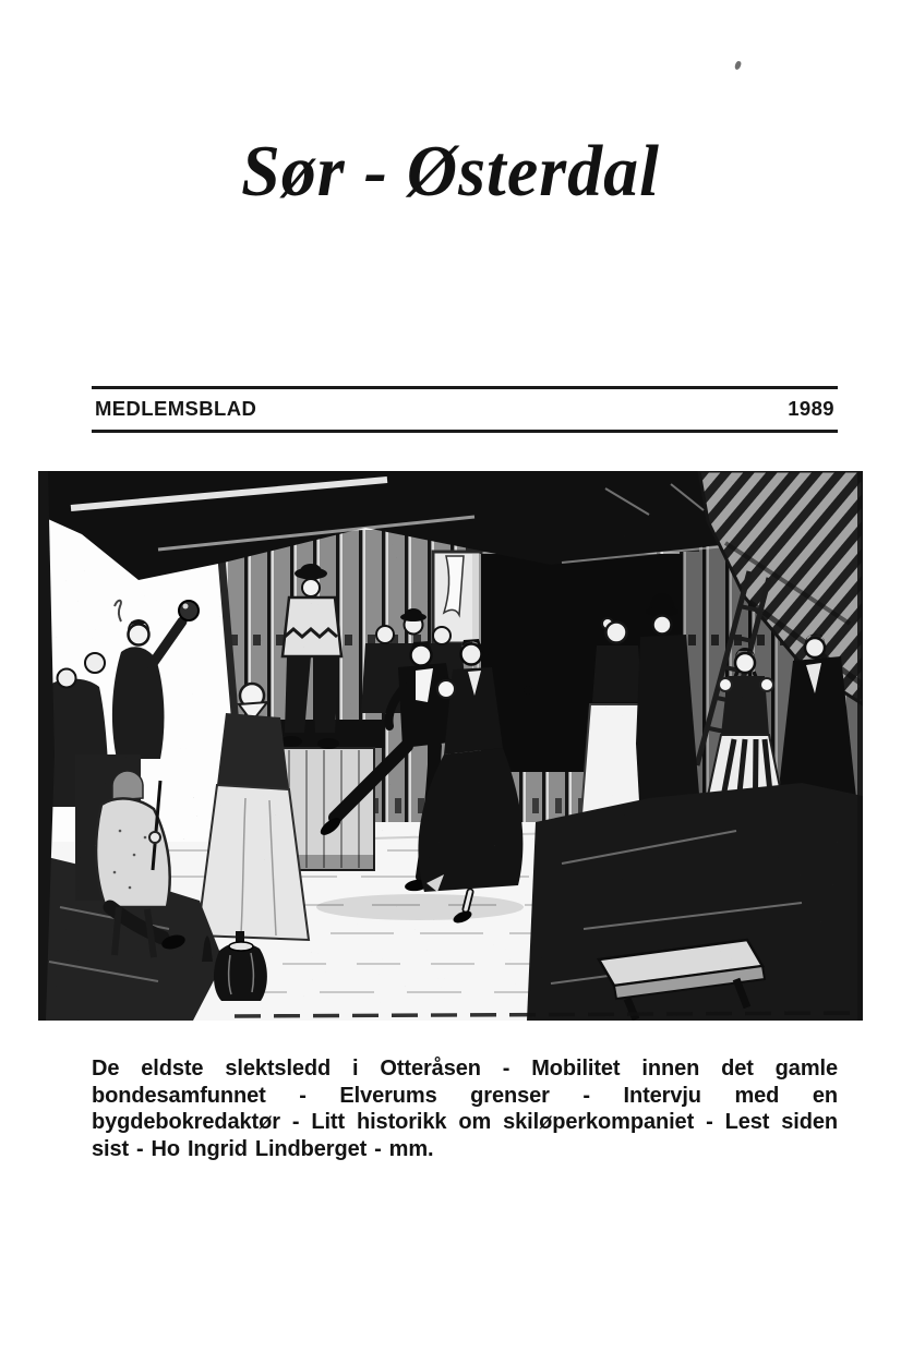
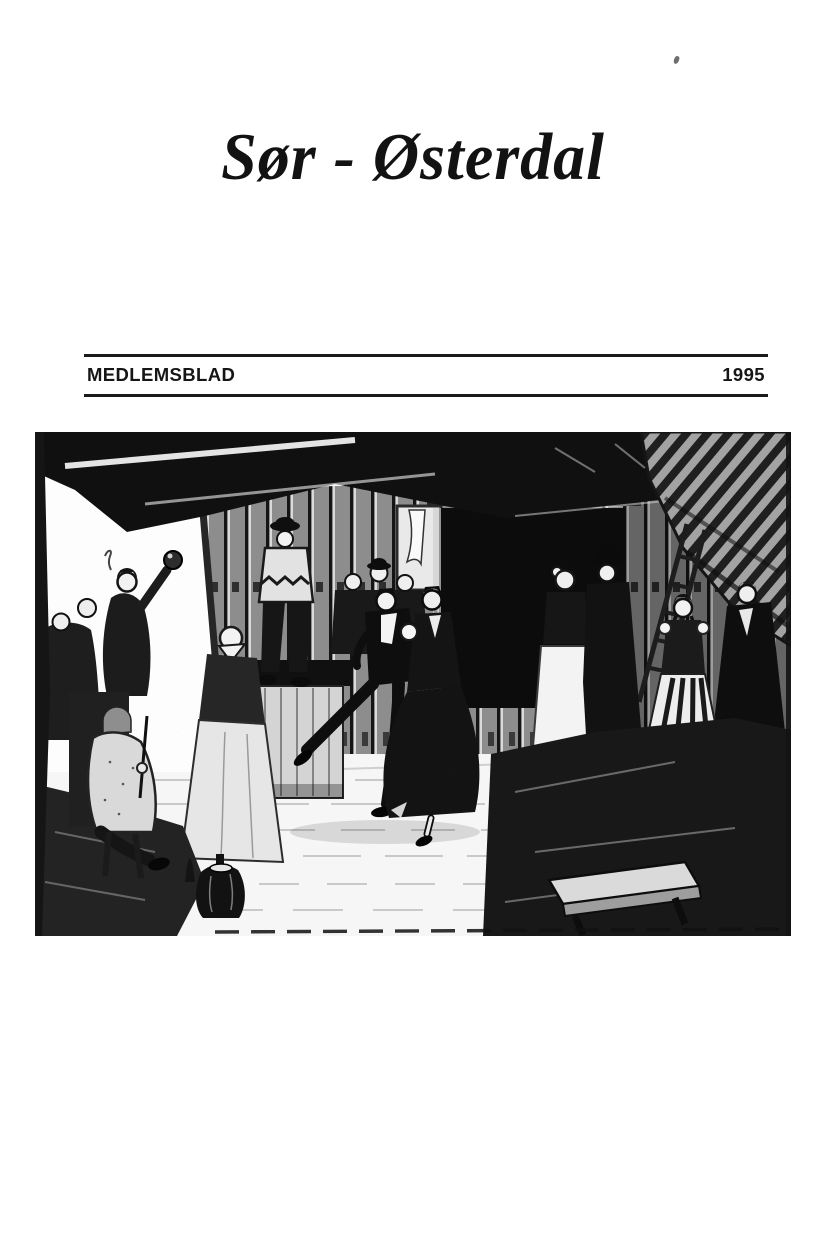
  Sør - Østerdal
  MEDLEMSBLAD
- 1989
+ 1995
- De eldste slektsledd i Otteråsen - Mobilitet innen det gamle bondesamfunnet - Elverums grenser - Intervju med en bygdebokredaktør - Litt historikk om skiløperkompaniet - Lest siden sist - Ho Ingrid Lindberget - mm.
